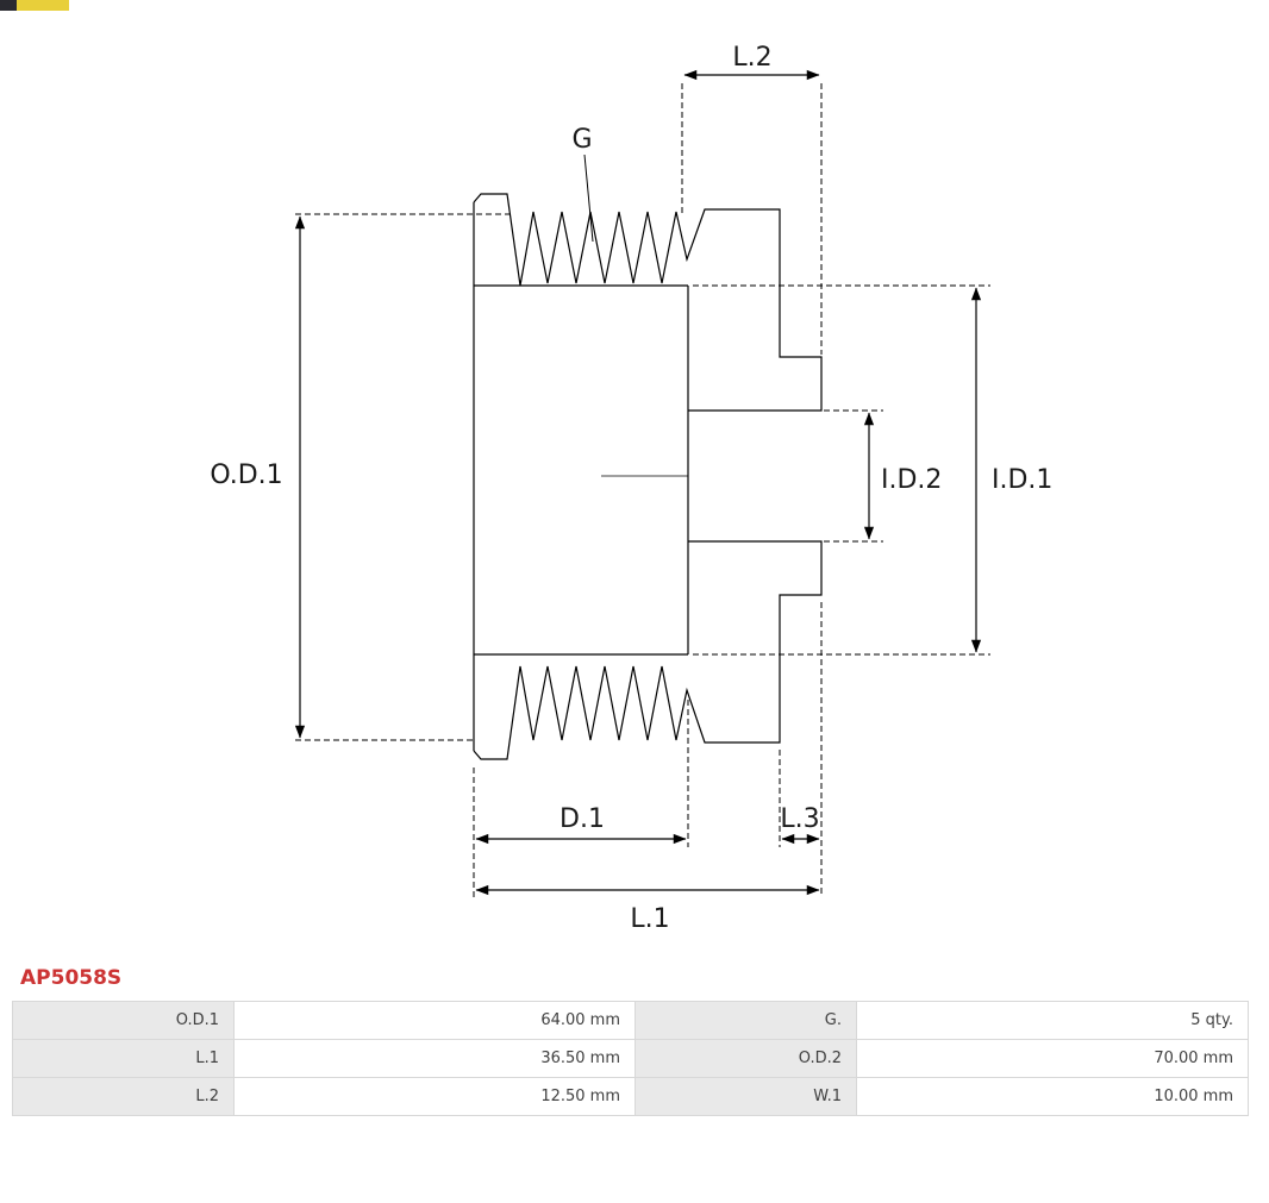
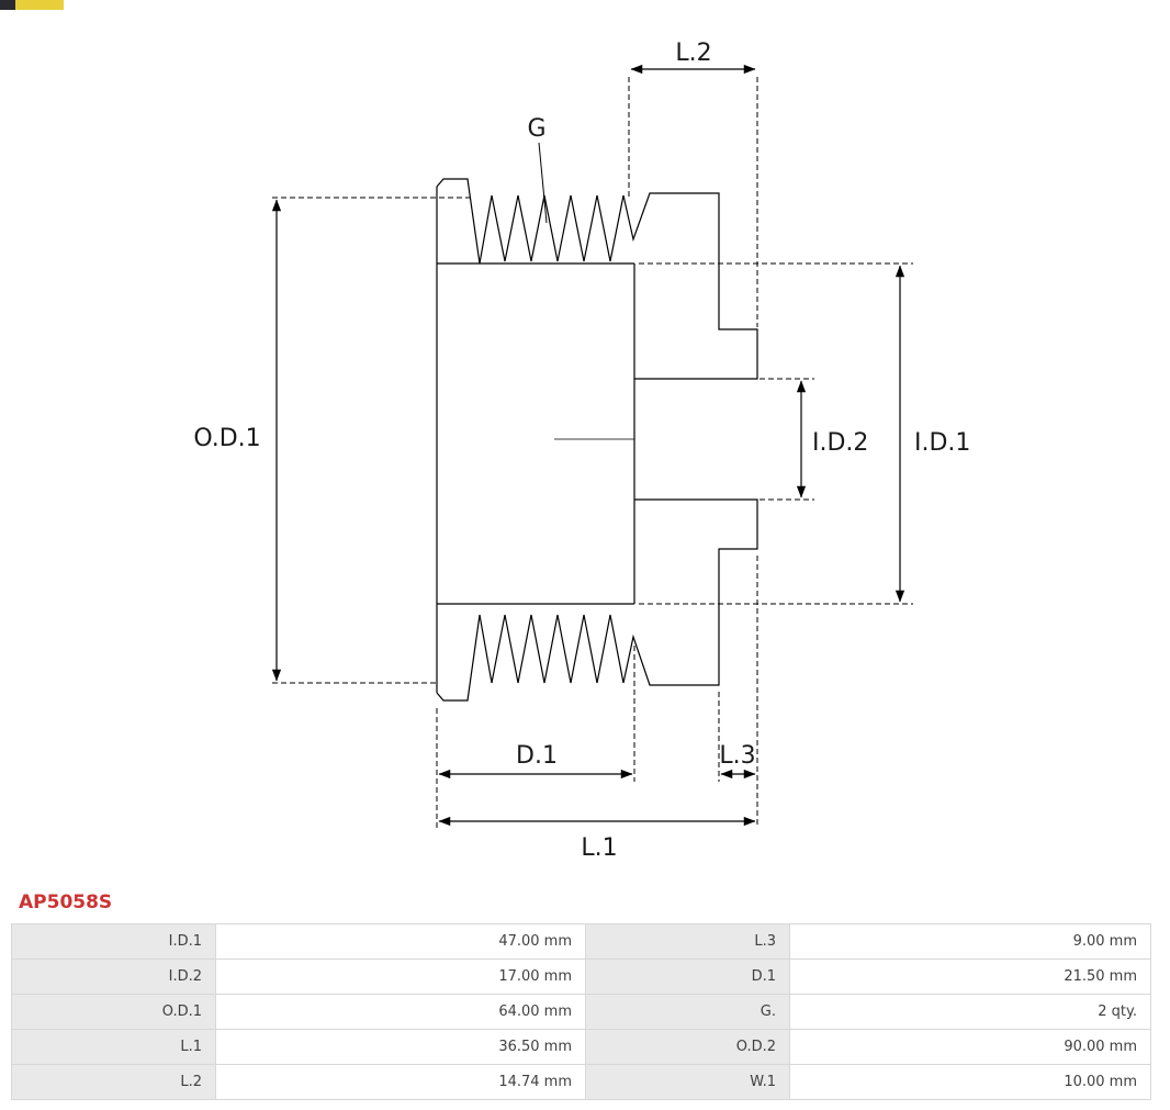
  O.D.1
  L.2
  G
  I.D.1
  I.D.2
  D.1
  L.3
  L.1
  AP5058S
+ I.D.1	47.00 mm	L.3	9.00 mm
+ I.D.2	17.00 mm	D.1	21.50 mm
- O.D.1	64.00 mm	G.	5 qty.
+ O.D.1	64.00 mm	G.	2 qty.
- L.1	36.50 mm	O.D.2	70.00 mm
+ L.1	36.50 mm	O.D.2	90.00 mm
- L.2	12.50 mm	W.1	10.00 mm
+ L.2	14.74 mm	W.1	10.00 mm
